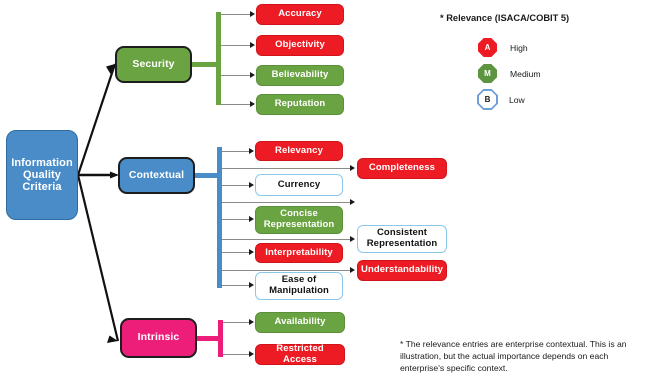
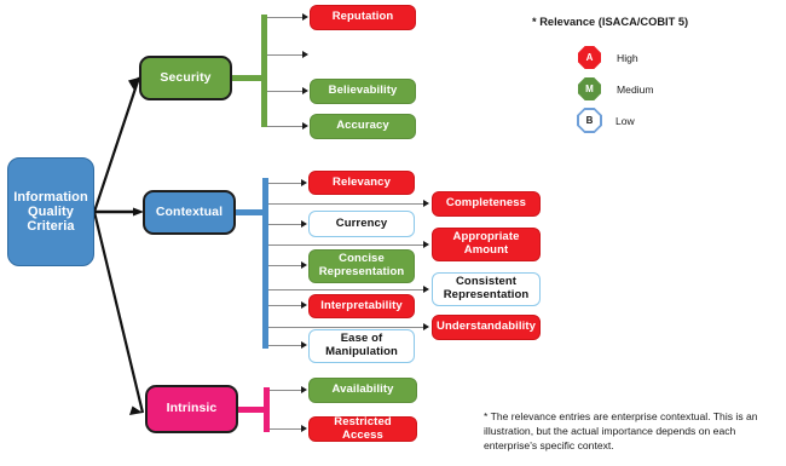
  Information
  Quality
  Criteria
  Security
- Accuracy
+ Reputation
- Objectivity
  Believability
- Reputation
+ Accuracy
  Contextual
  Relevancy
  Currency
  Concise
  Representation
  Interpretability
  Ease of
  Manipulation
  Completeness
+ Appropriate
+ Amount
  Consistent
  Representation
  Understandability
  Intrinsic
  Availability
  Restricted Access
  * Relevance (ISACA/COBIT 5)
  A
  High
  M
  Medium
  B
  Low
  * The relevance entries are enterprise contextual. This is an illustration, but the actual importance depends on each enterprise's specific context.
